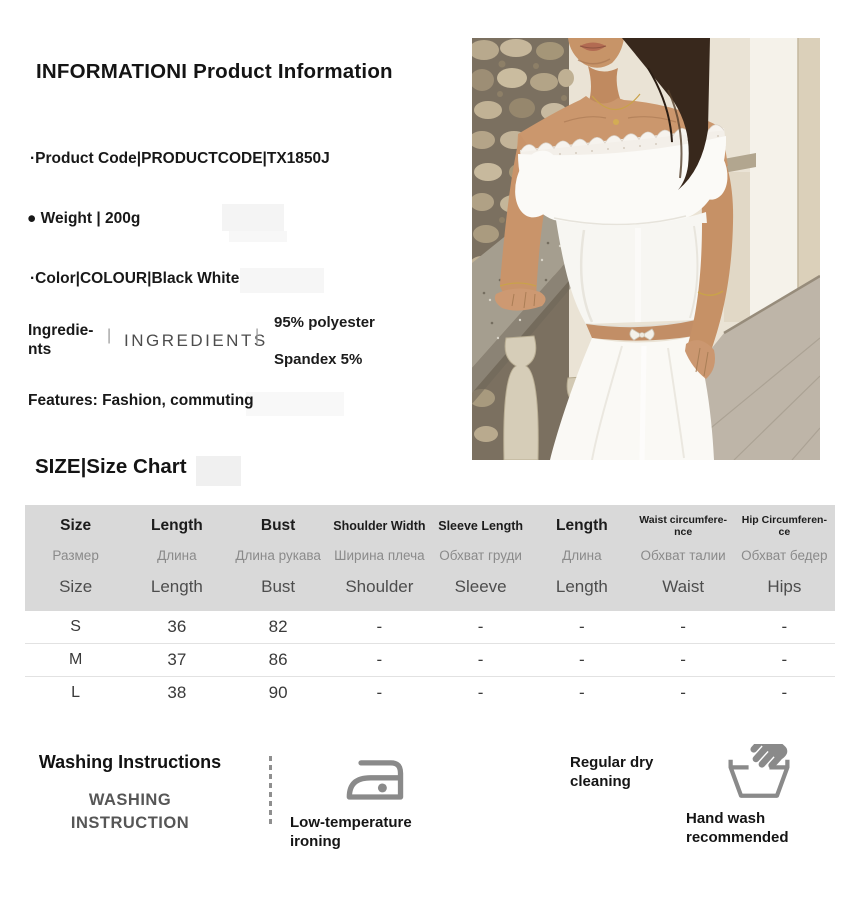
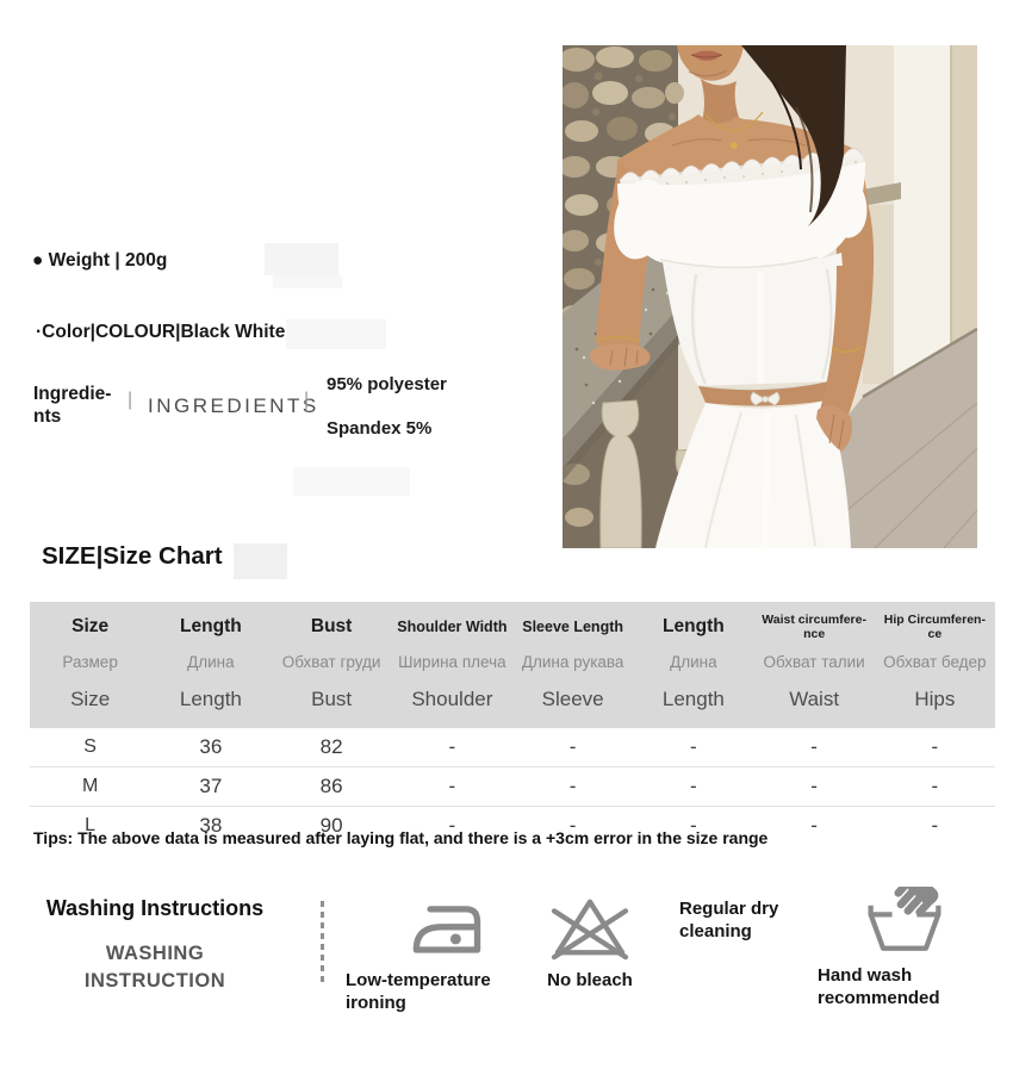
- INFORMATIONI Product Information
- ·Product Code|PRODUCTCODE|TX1850J
  ● Weight | 200g
  ·Color|COLOUR|Black White
  Ingredie-
  nts
  |
  INGREDIENTS
  |
  95% polyester
  Spandex 5%
- Features: Fashion, commuting
  SIZE|Size Chart
  Size
  Length
  Bust
  Shoulder Width
  Sleeve Length
  Length
  Waist circumfere-nce
  Hip Circumferen-ce
  Размер
  Длина
- Длина рукава
+ Обхват груди
  Ширина плеча
- Обхват груди
+ Длина рукава
  Длина
  Обхват талии
  Обхват бедер
  Size
  Length
  Bust
  Shoulder
  Sleeve
  Length
  Waist
  Hips
  S
  36
  82
  -
  -
  -
  -
  -
  M
  37
  86
  -
  -
  -
  -
  -
  L
  38
  90
  -
  -
  -
  -
  -
+ Tips: The above data is measured after laying flat, and there is a +3cm error in the size range
  Washing Instructions
  WASHING INSTRUCTION
  Low-temperature ironing
+ No bleach
  Regular dry cleaning
  Hand wash recommended
